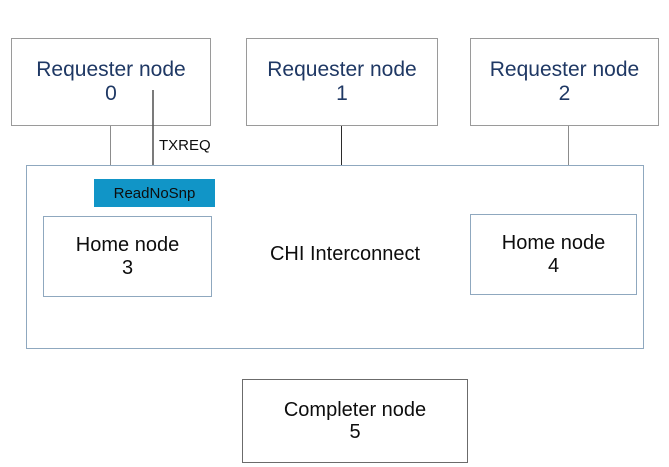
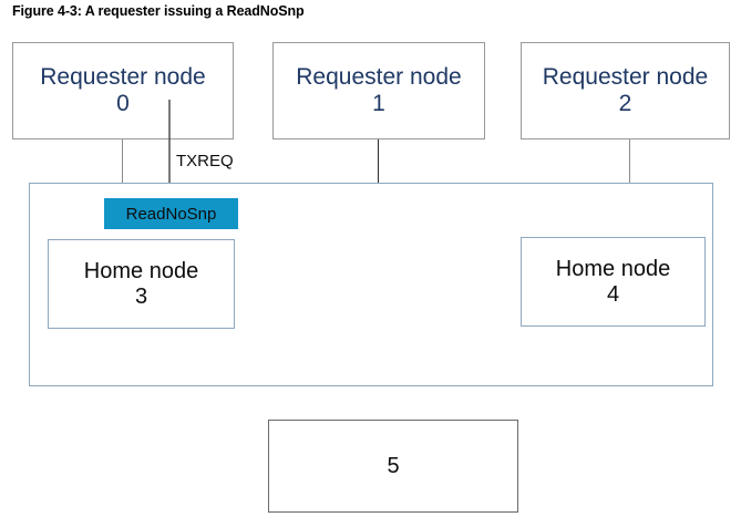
+ Figure 4-3: A requester issuing a ReadNoSnp
  Requester node
  0
  Requester node
  1
  Requester node
  2
  TXREQ
- CHI Interconnect
  Home node
  3
  Home node
  4
  ReadNoSnp
- Completer node
  5
